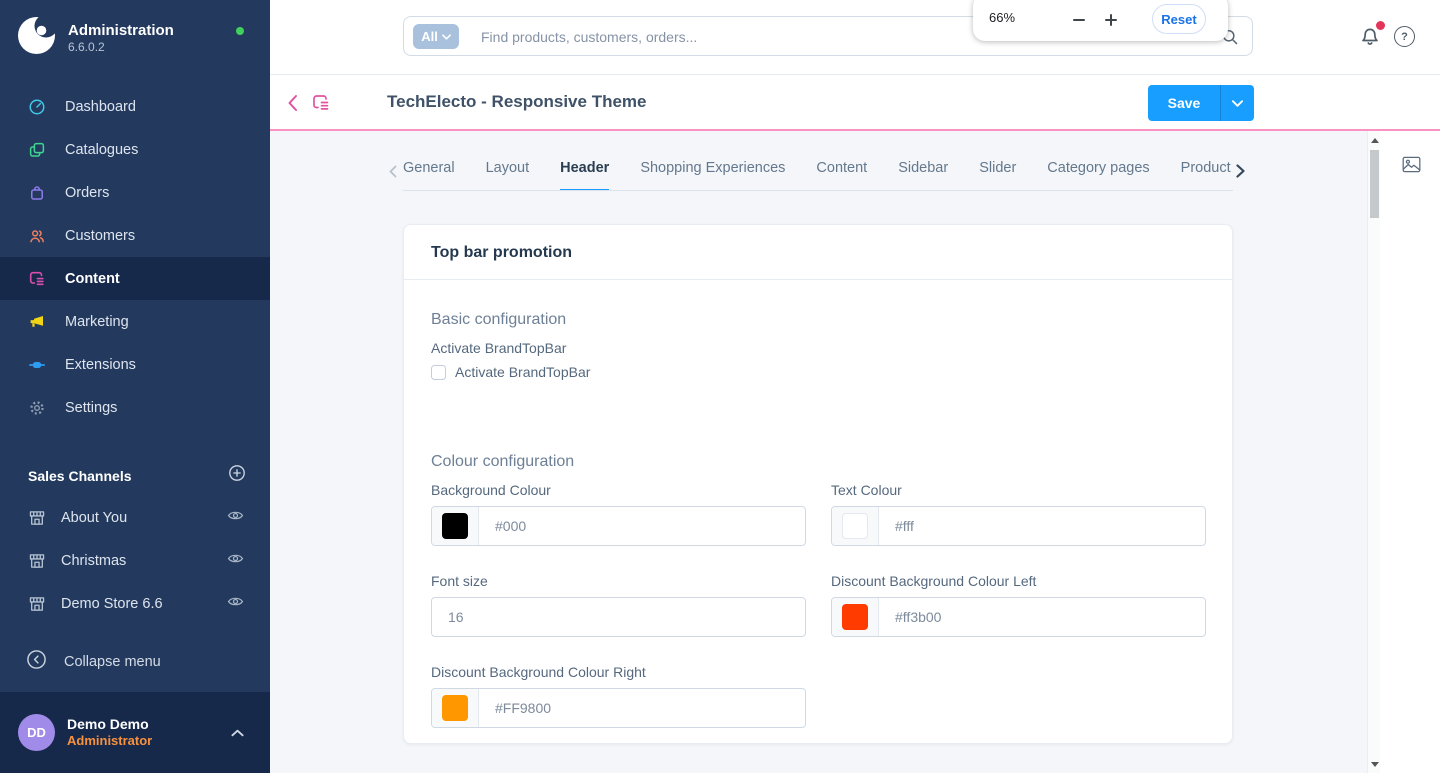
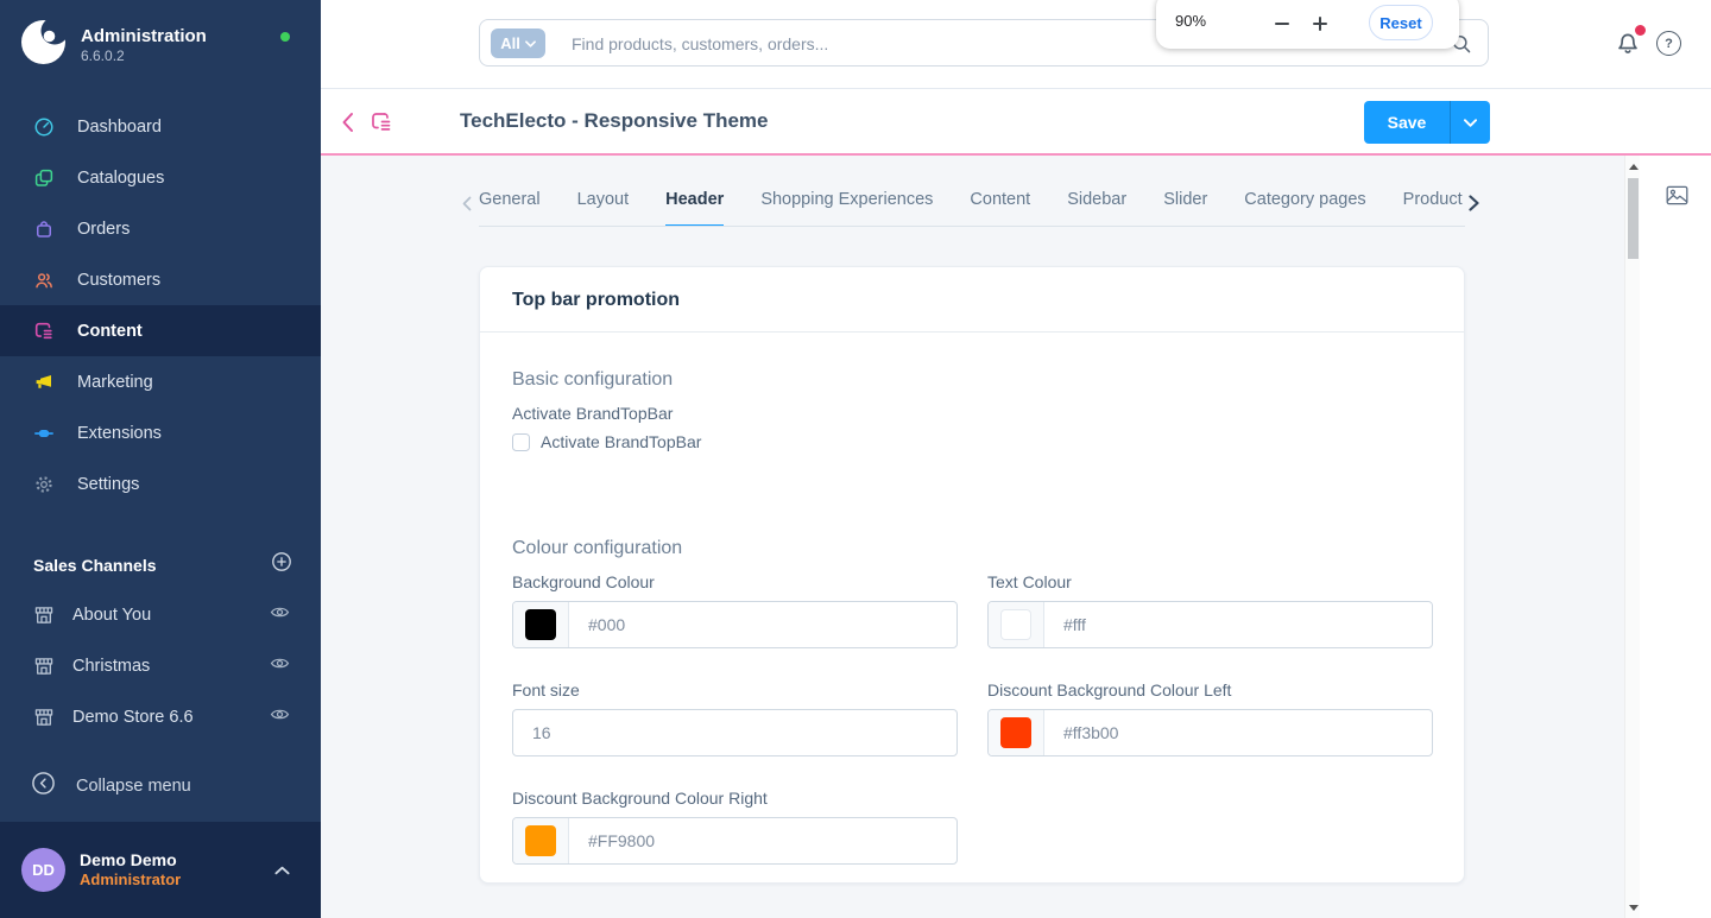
  Administration
  6.6.0.2
  Dashboard
  Catalogues
  Orders
  Customers
  Content
  Marketing
  Extensions
  Settings
  Sales Channels
  About You
  Christmas
  Demo Store 6.6
  Collapse menu
  DD
  Demo Demo
  Administrator
  All
  Find products, customers, orders...
- 66%
+ 90%
  Reset
  ?
  TechElecto - Responsive Theme
  Save
  General
  Layout
  Header
  Shopping Experiences
  Content
  Sidebar
  Slider
  Category pages
  Top bar promotion
  Basic configuration
  Activate BrandTopBar
  Activate BrandTopBar
  Colour configuration
  Background Colour
  #000
  Text Colour
  #fff
  Font size
  16
  Discount Background Colour Left
  #ff3b00
  Discount Background Colour Right
  #FF9800
